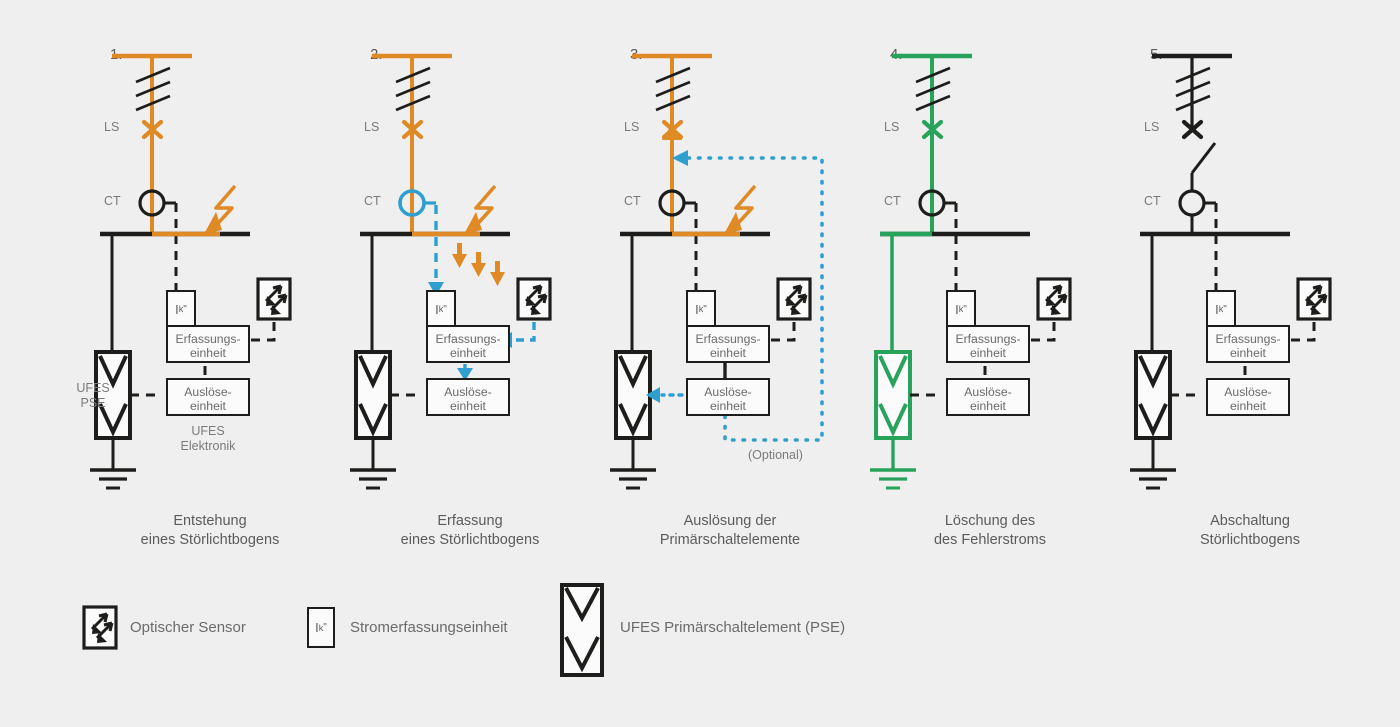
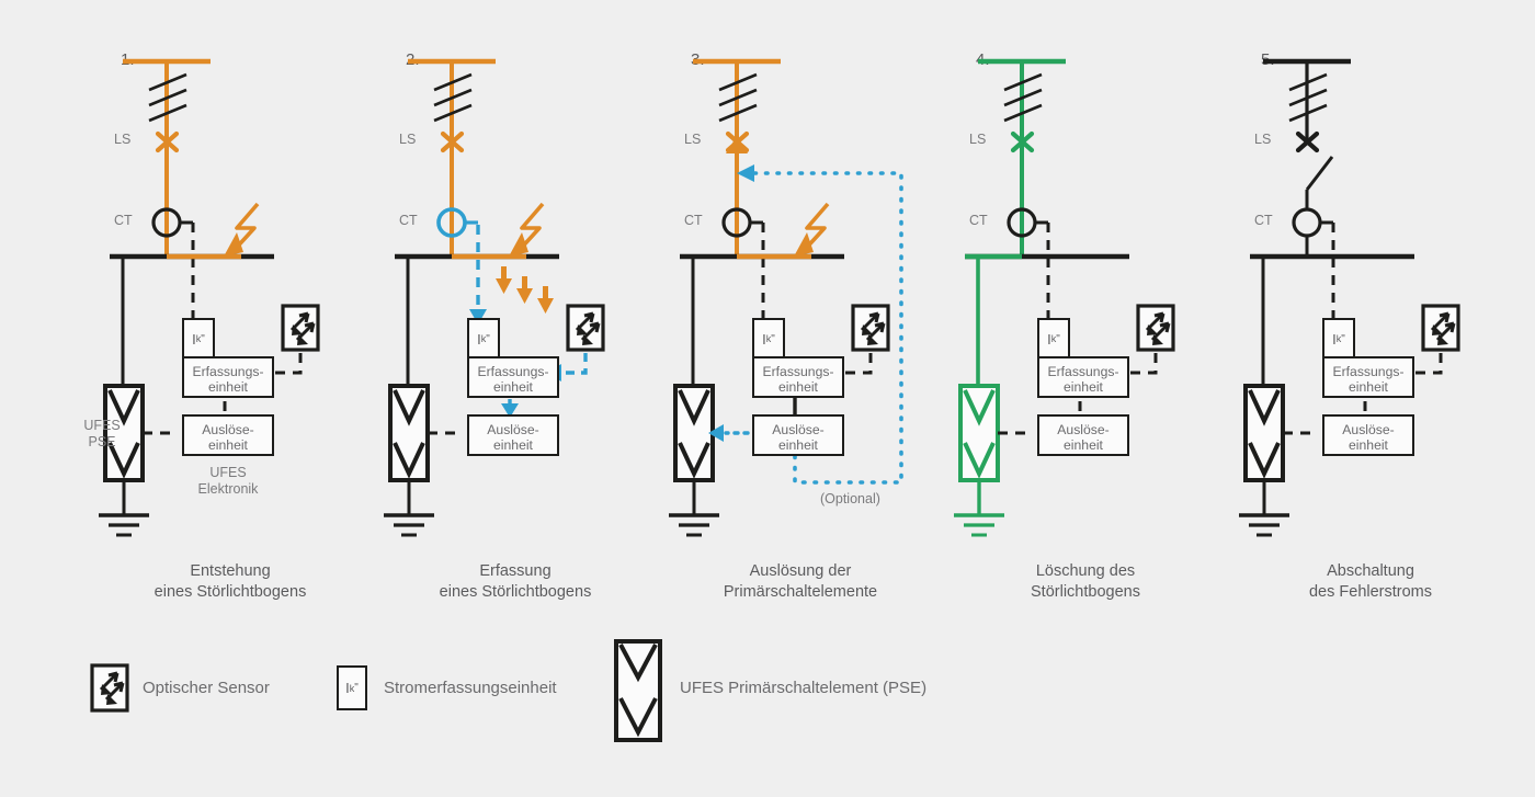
  LS
  CT
  I
  k
  "
  Erfassungs-
  einheit
  Auslöse-
  einheit
  UFES
  PSE
  UFES
  Elektronik
  Entstehung
  eines Störlichtbogens
  LS
  CT
  I
  k
  "
  Erfassungs-
  einheit
  Auslöse-
  einheit
  Erfassung
  eines Störlichtbogens
  LS
  CT
  I
  k
  "
  Erfassungs-
  einheit
  Auslöse-
  einheit
  (Optional)
  Auslösung der
  Primärschaltelemente
  LS
  CT
  I
  k
  "
  Erfassungs-
  einheit
  Auslöse-
  einheit
  Löschung des
- des Fehlerstroms
+ Störlichtbogens
  LS
  CT
  I
  k
  "
  Erfassungs-
  einheit
  Auslöse-
  einheit
  Abschaltung
- Störlichtbogens
+ des Fehlerstroms
  I
  k
  "
  Optischer Sensor
  Stromerfassungseinheit
  UFES Primärschaltelement (PSE)
